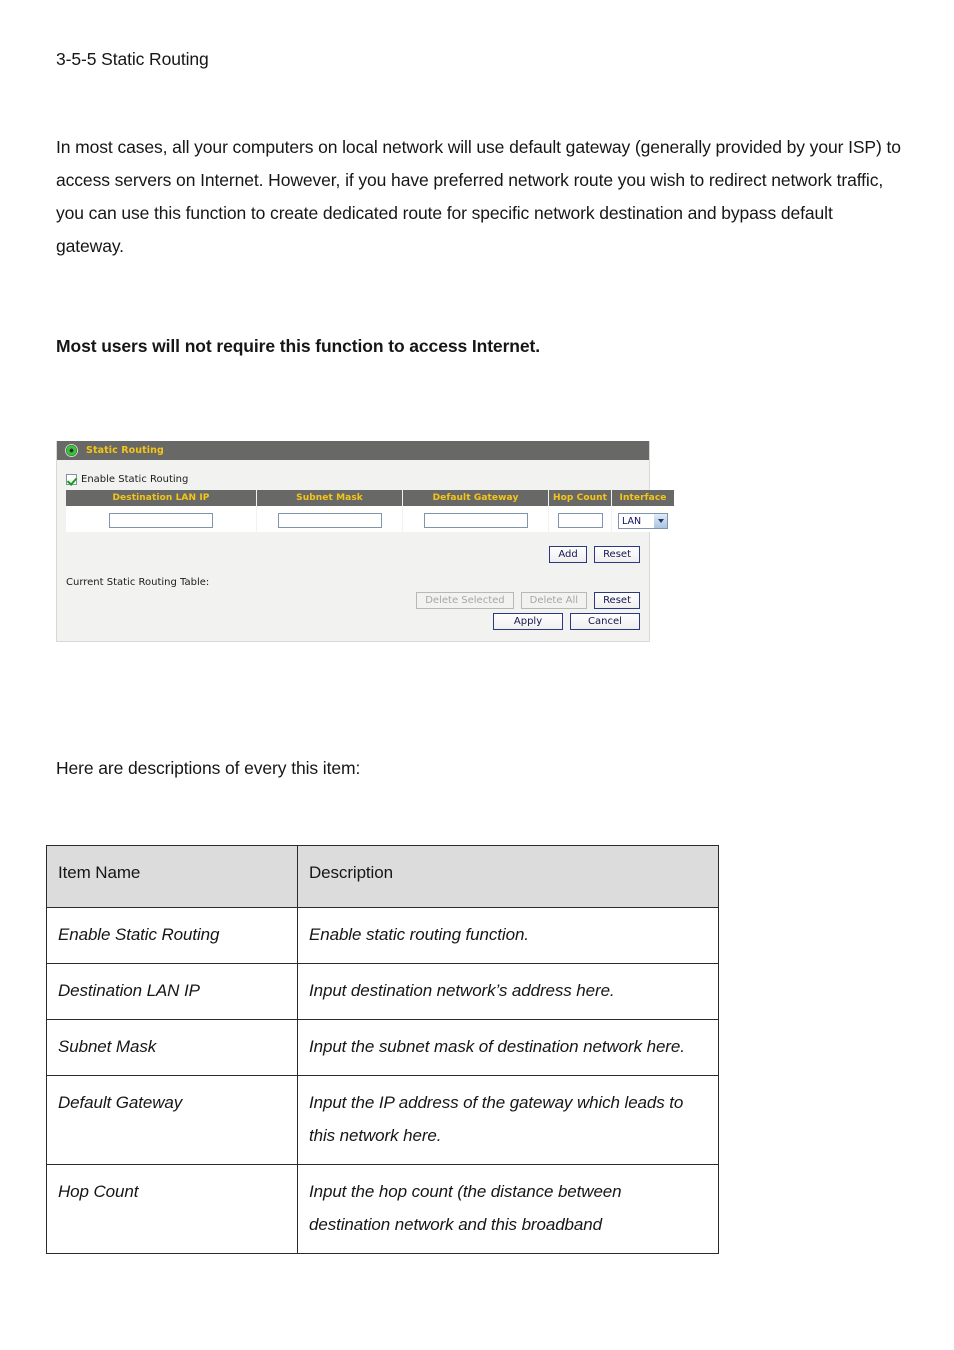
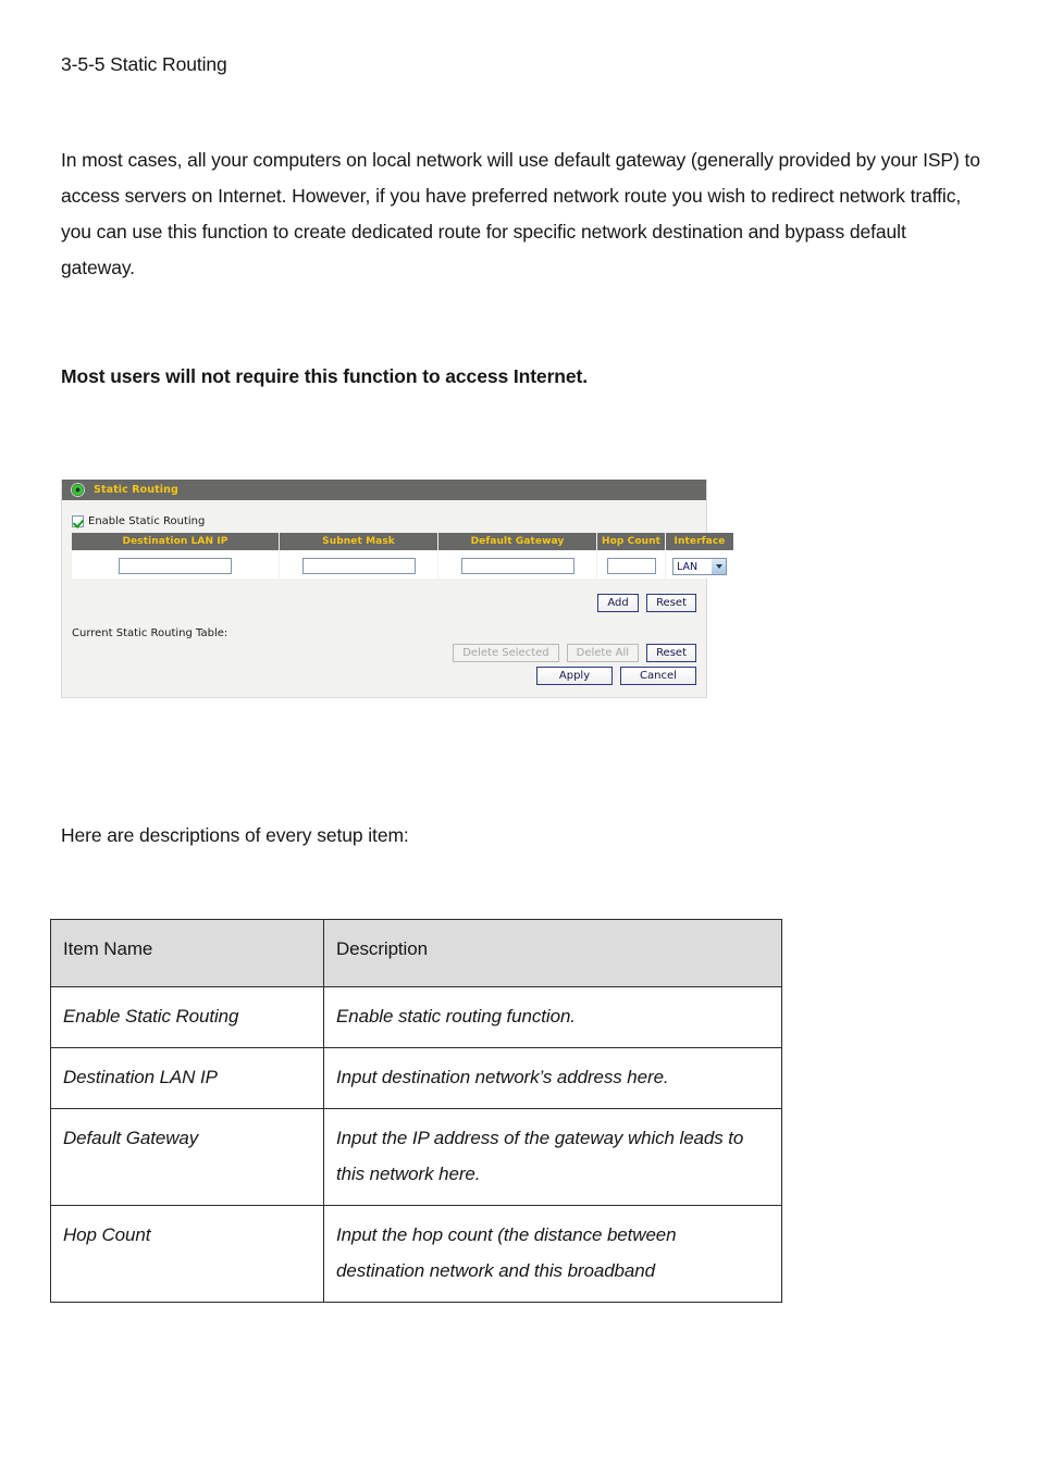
  3-5-5 Static Routing
  In most cases, all your computers on local network will use default gateway (generally provided by your ISP) to access servers on Internet. However, if you have preferred network route you wish to redirect network traffic, you can use this function to create dedicated route for specific network destination and bypass default gateway.
  Most users will not require this function to access Internet.
  Static Routing
  Enable Static Routing
  Destination LAN IP	Subnet Mask	Default Gateway	Hop Count	Interface
  				LAN
  Add
  Reset
  Current Static Routing Table:
  Delete Selected
  Delete All
  Reset
  Apply
  Cancel
- Here are descriptions of every this item:
+ Here are descriptions of every setup item:
  Item Name	Description
  Enable Static Routing	Enable static routing function.
  Destination LAN IP	Input destination network’s address here.
- Subnet Mask	Input the subnet mask of destination network here.
  Default Gateway	Input the IP address of the gateway which leads to this network here.
  Hop Count	Input the hop count (the distance between destination network and this broadband
